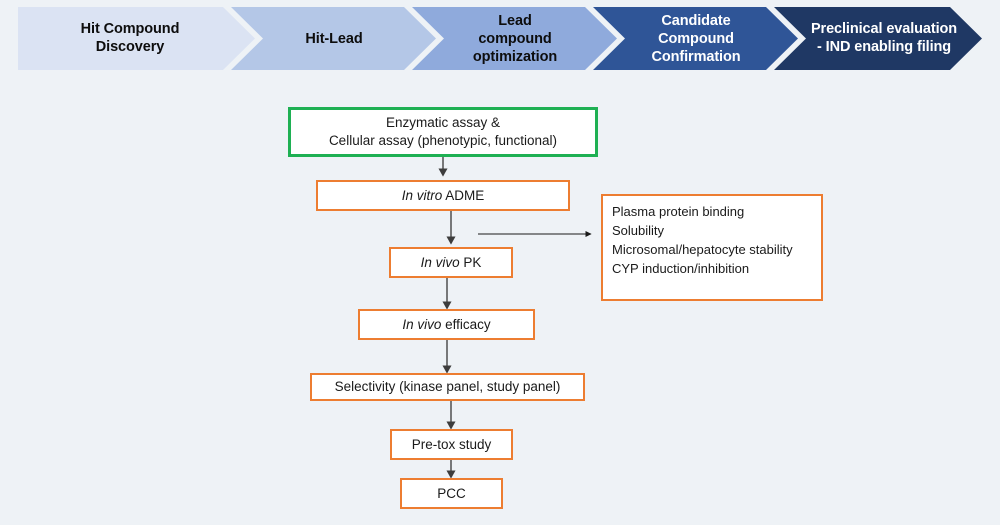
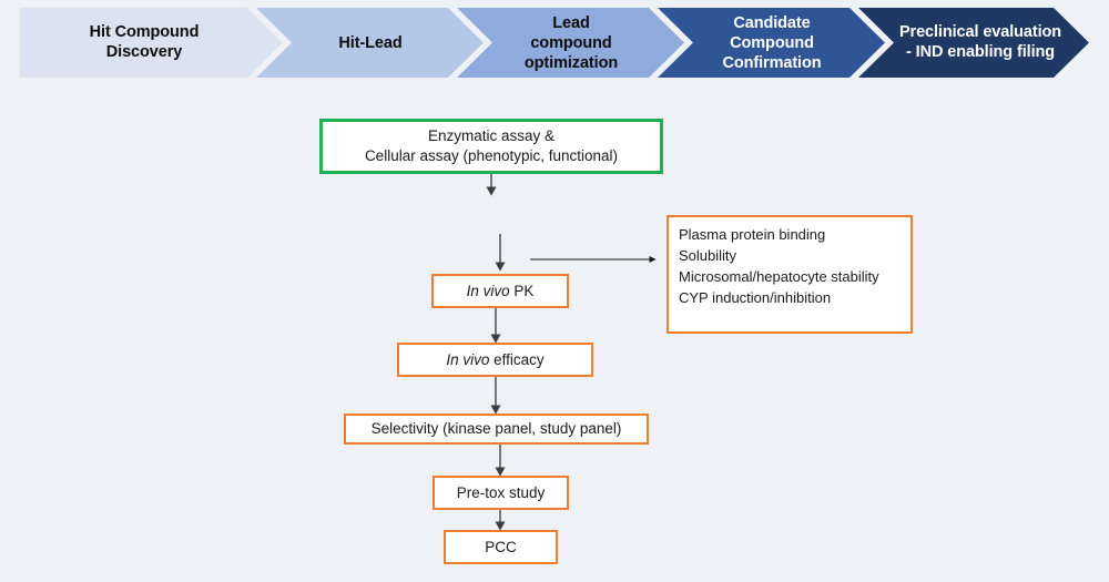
  Hit Compound
  Discovery
  Hit-Lead
  Lead
  compound
  optimization
  Candidate
  Compound
  Confirmation
  Preclinical evaluation
  - IND enabling filing
  Enzymatic assay &
  Cellular assay (phenotypic, functional)
- In vitro ADME
  In vivo PK
  In vivo efficacy
  Selectivity (kinase panel, study panel)
  Pre-tox study
  PCC
  Plasma protein binding
  Solubility
  Microsomal/hepatocyte stability
  CYP induction/inhibition
